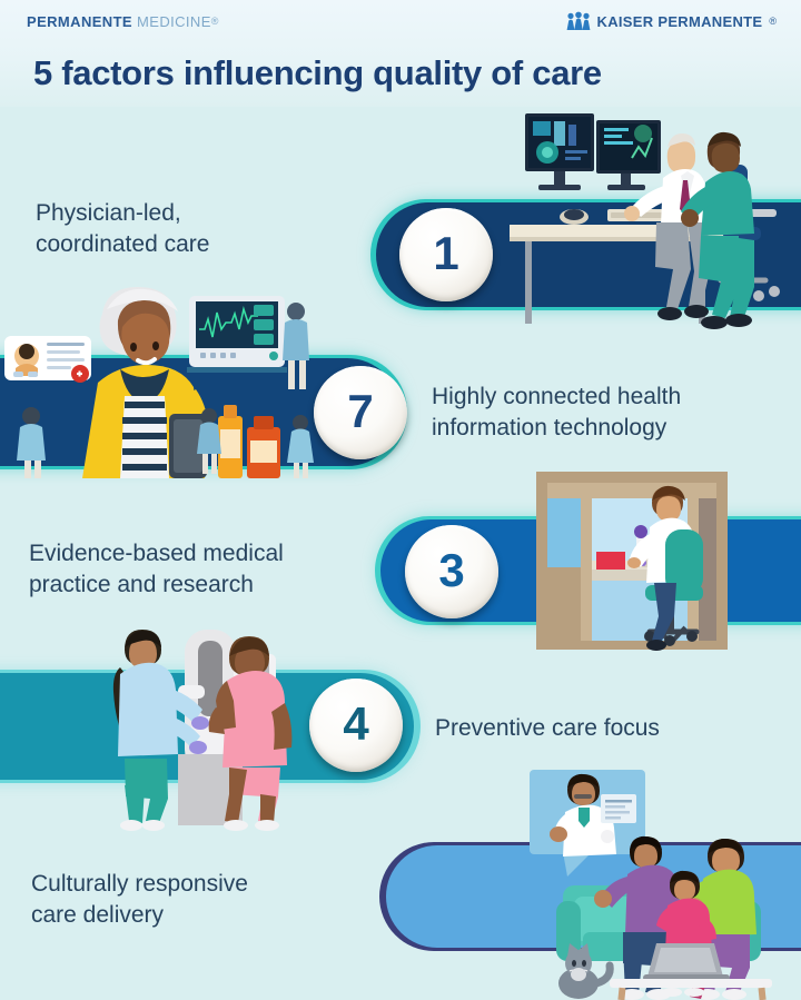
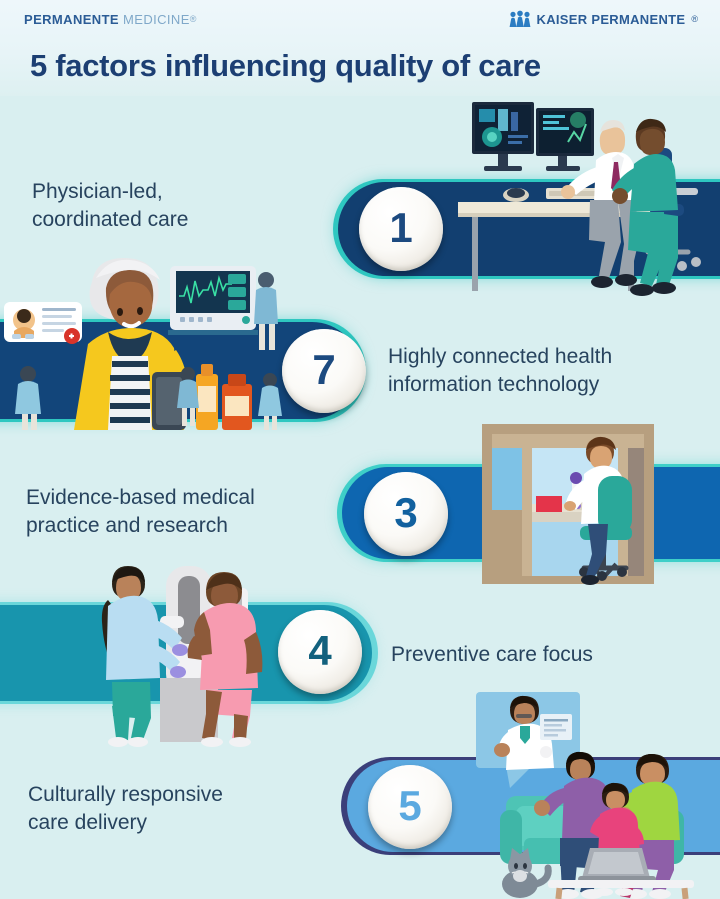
  1
  7
  3
  4
+ 5
  Physician-led,
  coordinated care
  Highly connected health
  information technology
  Evidence-based medical
  practice and research
  Preventive care focus
  Culturally responsive
  care delivery
  PERMANENTE MEDICINE®
  KAISER PERMANENTE
  ®
  5 factors influencing quality of care
